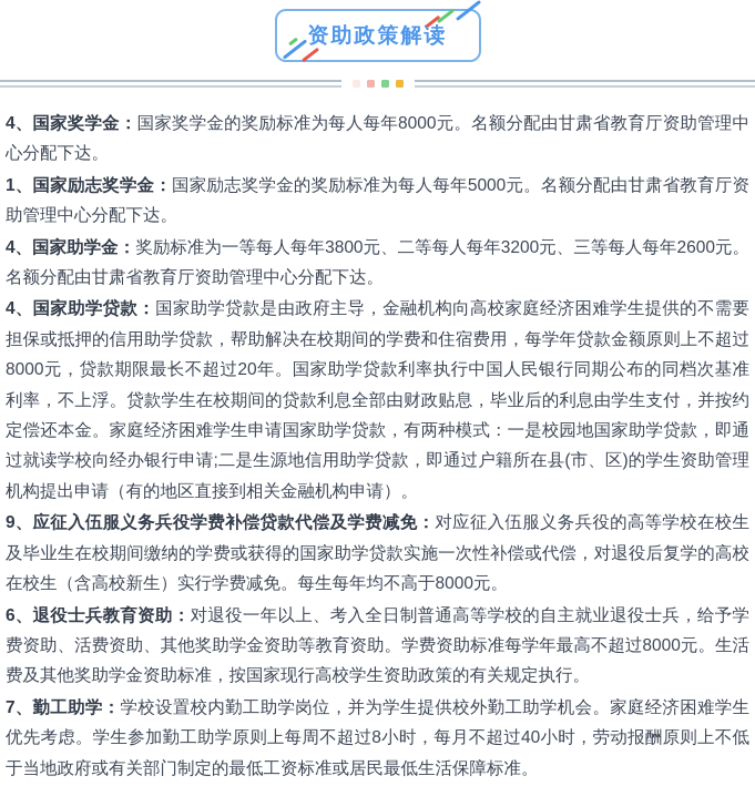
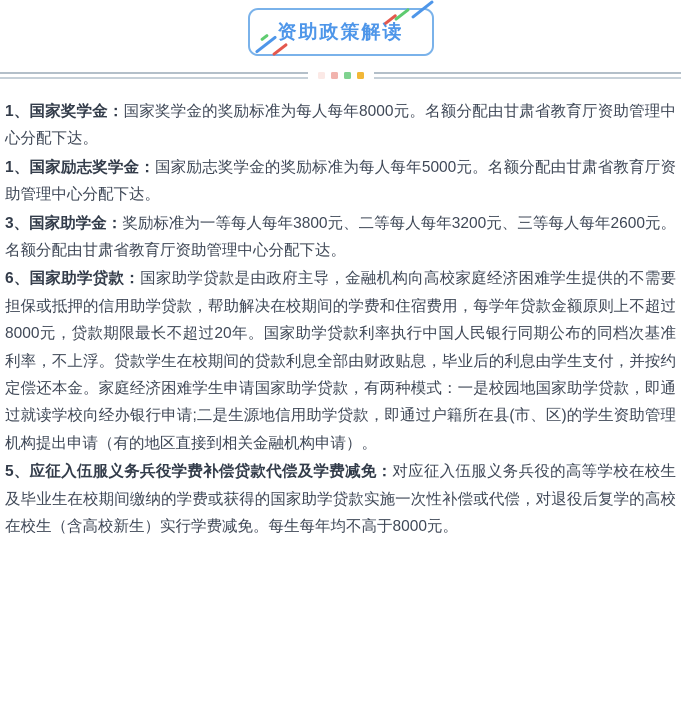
  资助政策解读
- 4、国家奖学金：国家奖学金的奖励标准为每人每年8000元。名额分配由甘肃省教育厅资助管理中心分配下达。
+ 1、国家奖学金：国家奖学金的奖励标准为每人每年8000元。名额分配由甘肃省教育厅资助管理中心分配下达。
  1、国家励志奖学金：国家励志奖学金的奖励标准为每人每年5000元。名额分配由甘肃省教育厅资助管理中心分配下达。
- 4、国家助学金：奖励标准为一等每人每年3800元、二等每人每年3200元、三等每人每年2600元。名额分配由甘肃省教育厅资助管理中心分配下达。
+ 3、国家助学金：奖励标准为一等每人每年3800元、二等每人每年3200元、三等每人每年2600元。名额分配由甘肃省教育厅资助管理中心分配下达。
- 4、国家助学贷款：国家助学贷款是由政府主导，金融机构向高校家庭经济困难学生提供的不需要担保或抵押的信用助学贷款，帮助解决在校期间的学费和住宿费用，每学年贷款金额原则上不超过8000元，贷款期限最长不超过20年。国家助学贷款利率执行中国人民银行同期公布的同档次基准利率，不上浮。贷款学生在校期间的贷款利息全部由财政贴息，毕业后的利息由学生支付，并按约定偿还本金。家庭经济困难学生申请国家助学贷款，有两种模式：一是校园地国家助学贷款，即通过就读学校向经办银行申请;二是生源地信用助学贷款，即通过户籍所在县(市、区)的学生资助管理机构提出申请（有的地区直接到相关金融机构申请）。
+ 6、国家助学贷款：国家助学贷款是由政府主导，金融机构向高校家庭经济困难学生提供的不需要担保或抵押的信用助学贷款，帮助解决在校期间的学费和住宿费用，每学年贷款金额原则上不超过8000元，贷款期限最长不超过20年。国家助学贷款利率执行中国人民银行同期公布的同档次基准利率，不上浮。贷款学生在校期间的贷款利息全部由财政贴息，毕业后的利息由学生支付，并按约定偿还本金。家庭经济困难学生申请国家助学贷款，有两种模式：一是校园地国家助学贷款，即通过就读学校向经办银行申请;二是生源地信用助学贷款，即通过户籍所在县(市、区)的学生资助管理机构提出申请（有的地区直接到相关金融机构申请）。
- 9、应征入伍服义务兵役学费补偿贷款代偿及学费减免：对应征入伍服义务兵役的高等学校在校生及毕业生在校期间缴纳的学费或获得的国家助学贷款实施一次性补偿或代偿，对退役后复学的高校在校生（含高校新生）实行学费减免。每生每年均不高于8000元。
+ 5、应征入伍服义务兵役学费补偿贷款代偿及学费减免：对应征入伍服义务兵役的高等学校在校生及毕业生在校期间缴纳的学费或获得的国家助学贷款实施一次性补偿或代偿，对退役后复学的高校在校生（含高校新生）实行学费减免。每生每年均不高于8000元。
- 6、退役士兵教育资助：对退役一年以上、考入全日制普通高等学校的自主就业退役士兵，给予学费资助、活费资助、其他奖助学金资助等教育资助。学费资助标准每学年最高不超过8000元。生活费及其他奖助学金资助标准，按国家现行高校学生资助政策的有关规定执行。
- 7、勤工助学：学校设置校内勤工助学岗位，并为学生提供校外勤工助学机会。家庭经济困难学生优先考虑。学生参加勤工助学原则上每周不超过8小时，每月不超过40小时，劳动报酬原则上不低于当地政府或有关部门制定的最低工资标准或居民最低生活保障标准。
